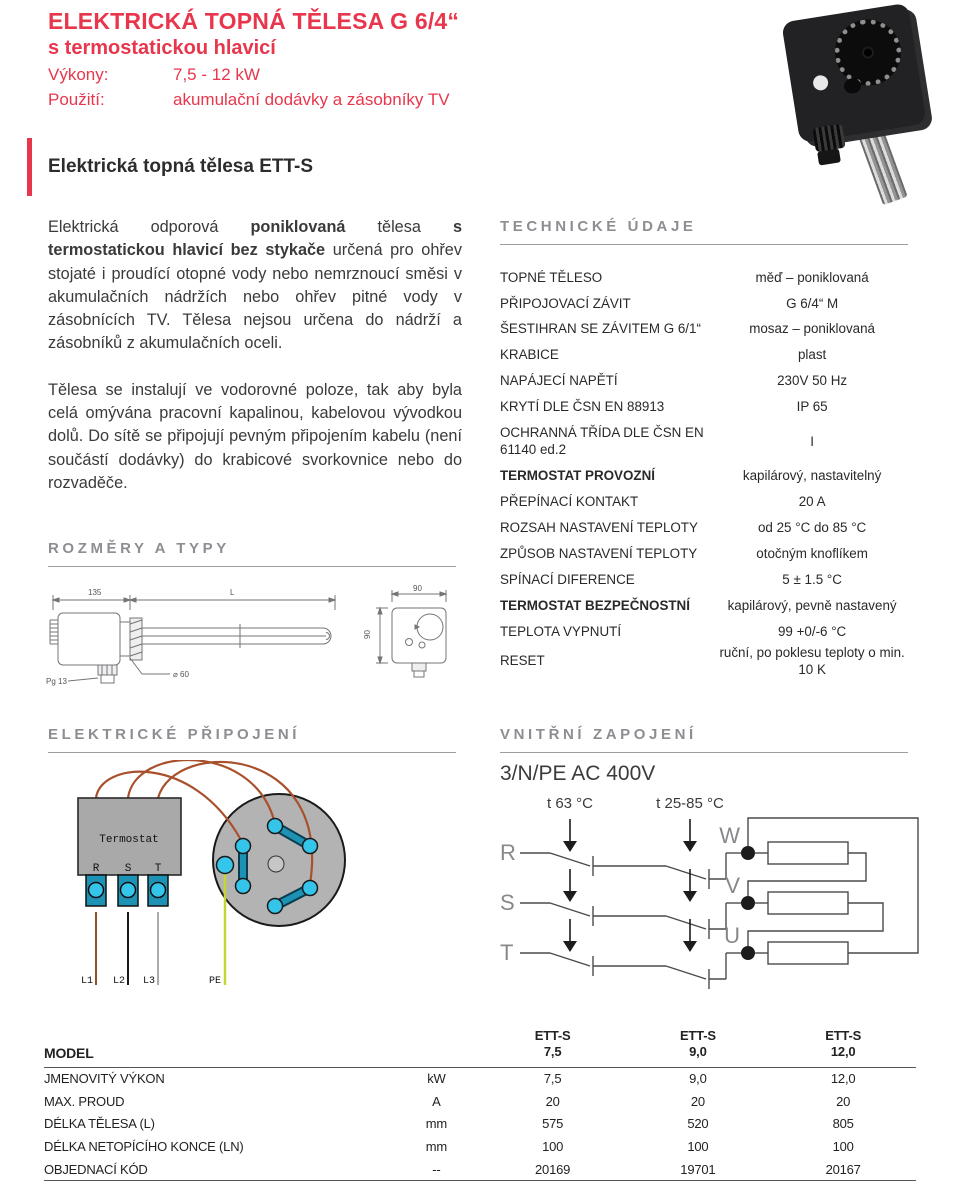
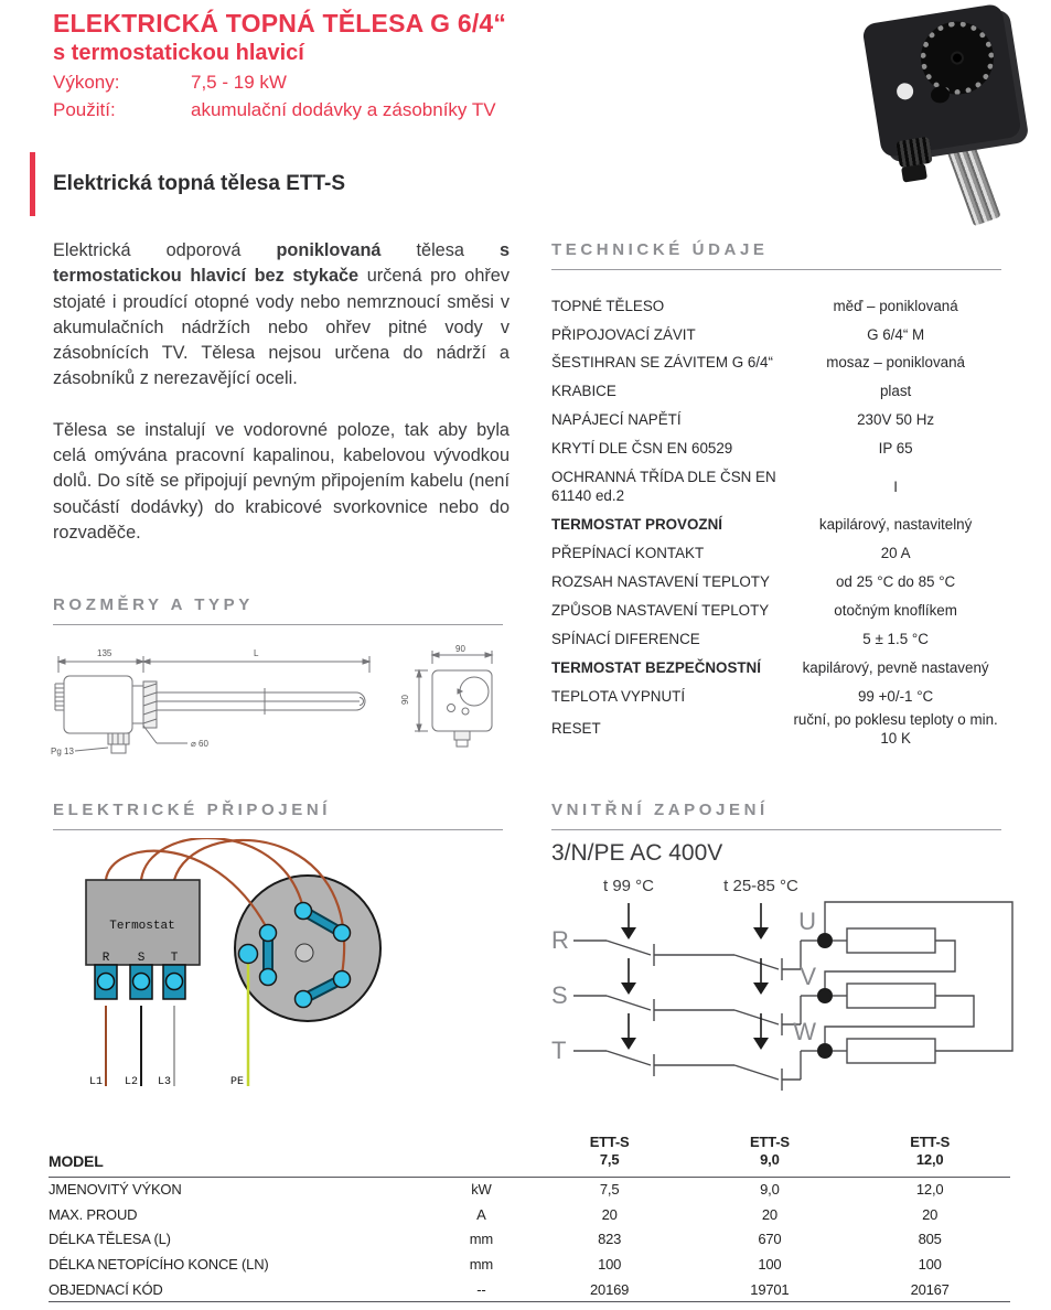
  ELEKTRICKÁ TOPNÁ TĚLESA G 6/4“
  s termostatickou hlavicí
  Výkony:
- 7,5 - 12 kW
+ 7,5 - 19 kW
  Použití:
  akumulační dodávky a zásobníky TV
  Elektrická topná tělesa ETT-S
- Elektrická odporová poniklovaná tělesa s termostatickou hlavicí bez stykače určená pro ohřev stojaté i proudící otopné vody nebo nemrznoucí směsi v akumulačních nádržích nebo ohřev pitné vody v zásobnících TV. Tělesa nejsou určena do nádrží a zásobníků z akumulačních oceli.
+ Elektrická odporová poniklovaná tělesa s termostatickou hlavicí bez stykače určená pro ohřev stojaté i proudící otopné vody nebo nemrznoucí směsi v akumulačních nádržích nebo ohřev pitné vody v zásobnících TV. Tělesa nejsou určena do nádrží a zásobníků z nerezavějící oceli.
  Tělesa se instalují ve vodorovné poloze, tak aby byla celá omývána pracovní kapalinou, kabelovou vývodkou dolů. Do sítě se připojují pevným připojením kabelu (není součástí dodávky) do krabicové svorkovnice nebo do rozvaděče.
  TECHNICKÉ ÚDAJE
  TOPNÉ TĚLESO
  měď – poniklovaná
  PŘIPOJOVACÍ ZÁVIT
  G 6/4“ M
- ŠESTIHRAN SE ZÁVITEM G 6/1“
+ ŠESTIHRAN SE ZÁVITEM G 6/4“
  mosaz – poniklovaná
  KRABICE
  plast
  NAPÁJECÍ NAPĚTÍ
  230V 50 Hz
- KRYTÍ DLE ČSN EN 88913
+ KRYTÍ DLE ČSN EN 60529
  IP 65
  OCHRANNÁ TŘÍDA DLE ČSN EN 61140 ed.2
  I
  TERMOSTAT PROVOZNÍ
  kapilárový, nastavitelný
  PŘEPÍNACÍ KONTAKT
  20 A
  ROZSAH NASTAVENÍ TEPLOTY
  od 25 °C do 85 °C
  ZPŮSOB NASTAVENÍ TEPLOTY
  otočným knoflíkem
  SPÍNACÍ DIFERENCE
  5 ± 1.5 °C
  TERMOSTAT BEZPEČNOSTNÍ
  kapilárový, pevně nastavený
  TEPLOTA VYPNUTÍ
- 99 +0/-6 °C
+ 99 +0/-1 °C
  RESET
  ruční, po poklesu teploty o min. 10 K
  ROZMĚRY A TYPY
  135
  L
  Pg 13
  ⌀ 60
  90
  ELEKTRICKÉ PŘIPOJENÍ
  Termostat
  R
  S
  T
  L1
  L2
  L3
  PE
  VNITŘNÍ ZAPOJENÍ
  3/N/PE AC 400V
- t 63 °C
+ t 99 °C
  t 25-85 °C
  R
  S
  T
- W
+ U
  V
- U
+ W
  MODEL
  ETT-S
  7,5
  ETT-S
  9,0
  ETT-S
  12,0
  JMENOVITÝ VÝKON
  kW
  7,5
  9,0
  12,0
  MAX. PROUD
  A
  20
  20
  20
  DÉLKA TĚLESA (L)
  mm
- 575
+ 823
- 520
+ 670
  805
  DÉLKA NETOPÍCÍHO KONCE (LN)
  mm
  100
  100
  100
  OBJEDNACÍ KÓD
  --
  20169
  19701
  20167
